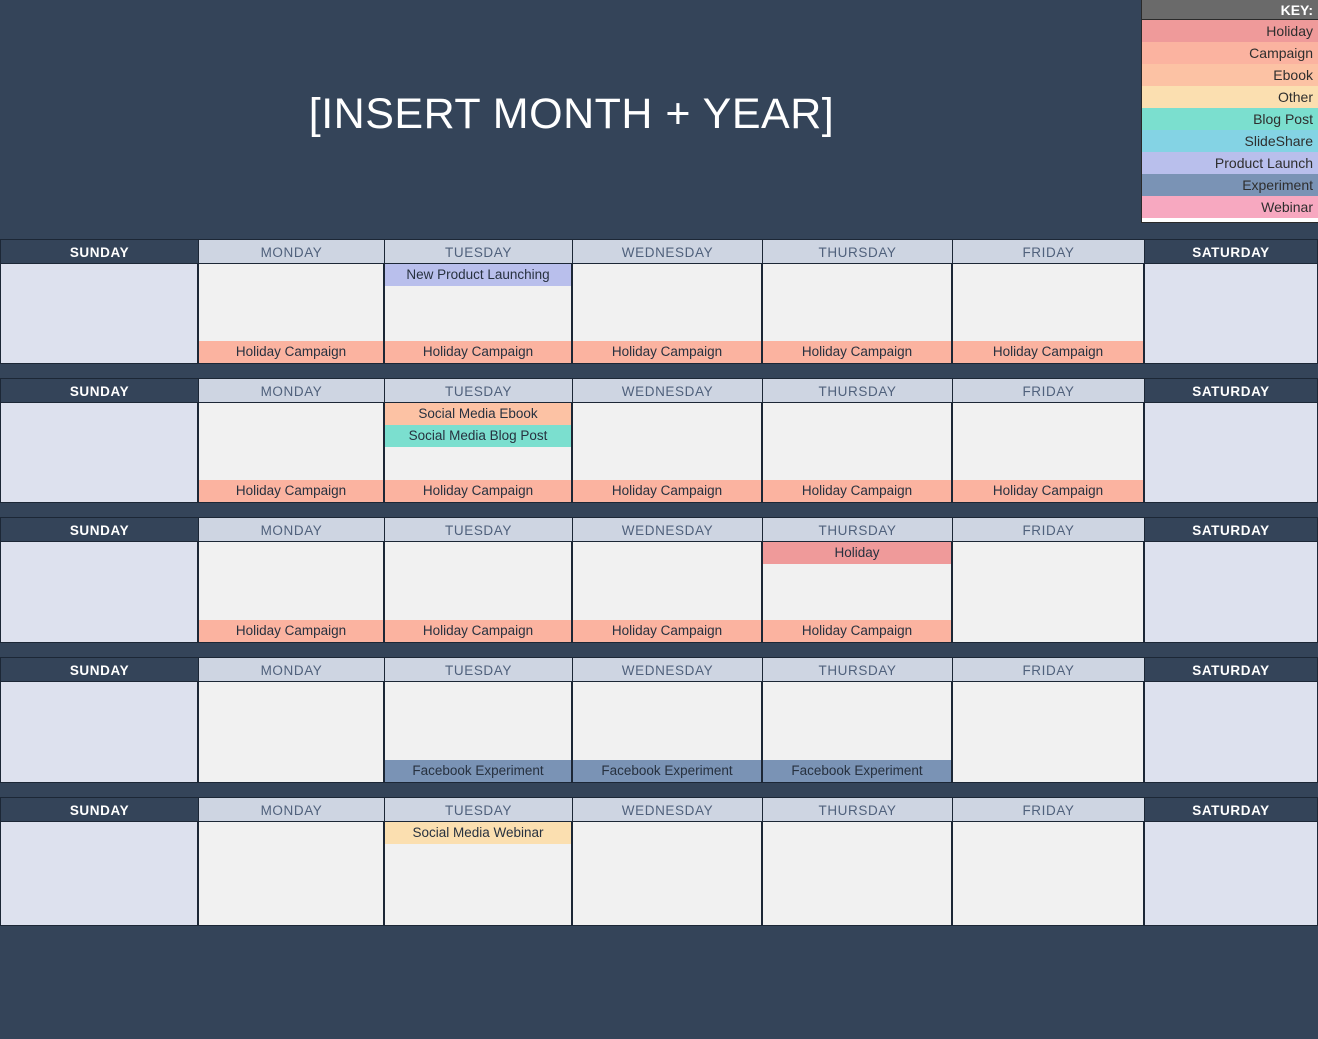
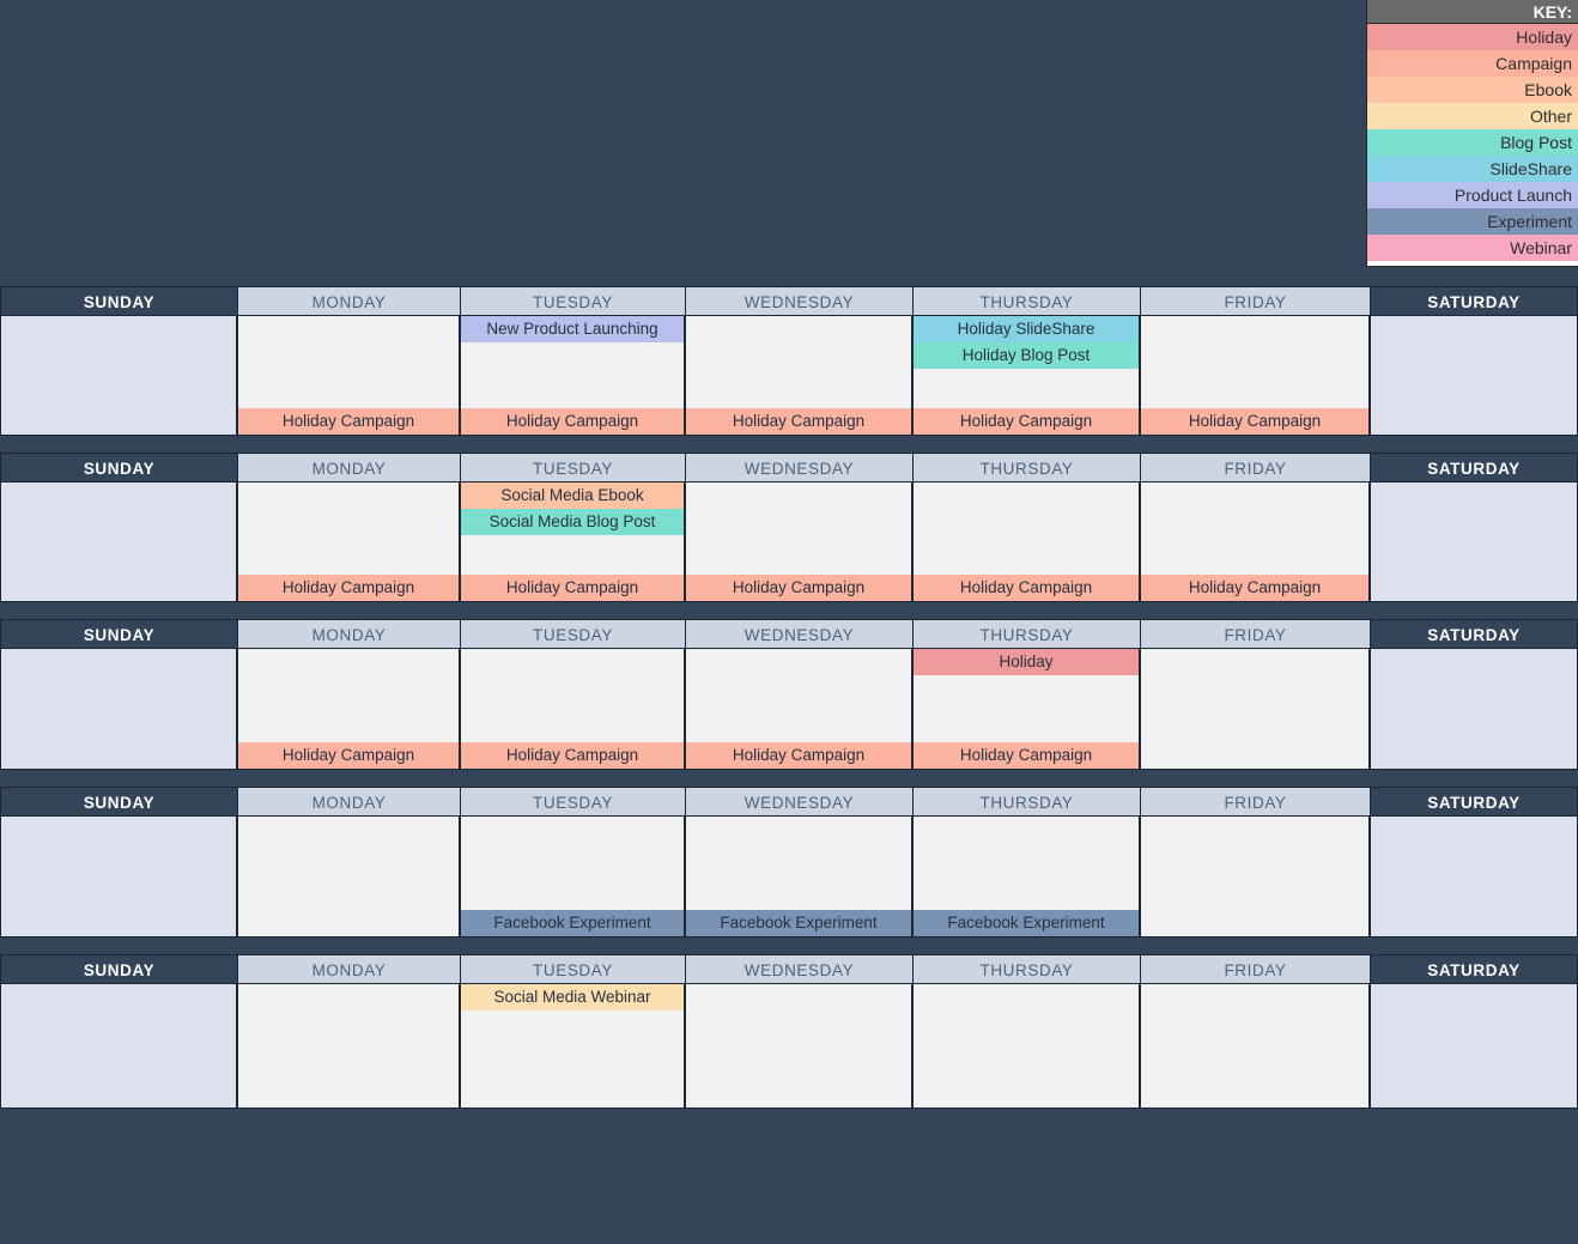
- [INSERT MONTH + YEAR]
  KEY:
  Holiday
  Campaign
  Ebook
  Other
  Blog Post
  SlideShare
  Product Launch
  Experiment
  Webinar
  SUNDAY
  MONDAY
  Holiday Campaign
  TUESDAY
  New Product Launching
  Holiday Campaign
  WEDNESDAY
  Holiday Campaign
  THURSDAY
+ Holiday SlideShare
+ Holiday Blog Post
  Holiday Campaign
  FRIDAY
  Holiday Campaign
  SATURDAY
  SUNDAY
  MONDAY
  Holiday Campaign
  TUESDAY
  Social Media Ebook
  Social Media Blog Post
  Holiday Campaign
  WEDNESDAY
  Holiday Campaign
  THURSDAY
  Holiday Campaign
  FRIDAY
  Holiday Campaign
  SATURDAY
  SUNDAY
  MONDAY
  Holiday Campaign
  TUESDAY
  Holiday Campaign
  WEDNESDAY
  Holiday Campaign
  THURSDAY
  Holiday
  Holiday Campaign
  FRIDAY
  SATURDAY
  SUNDAY
  MONDAY
  TUESDAY
  Facebook Experiment
  WEDNESDAY
  Facebook Experiment
  THURSDAY
  Facebook Experiment
  FRIDAY
  SATURDAY
  SUNDAY
  MONDAY
  TUESDAY
  Social Media Webinar
  WEDNESDAY
  THURSDAY
  FRIDAY
  SATURDAY
